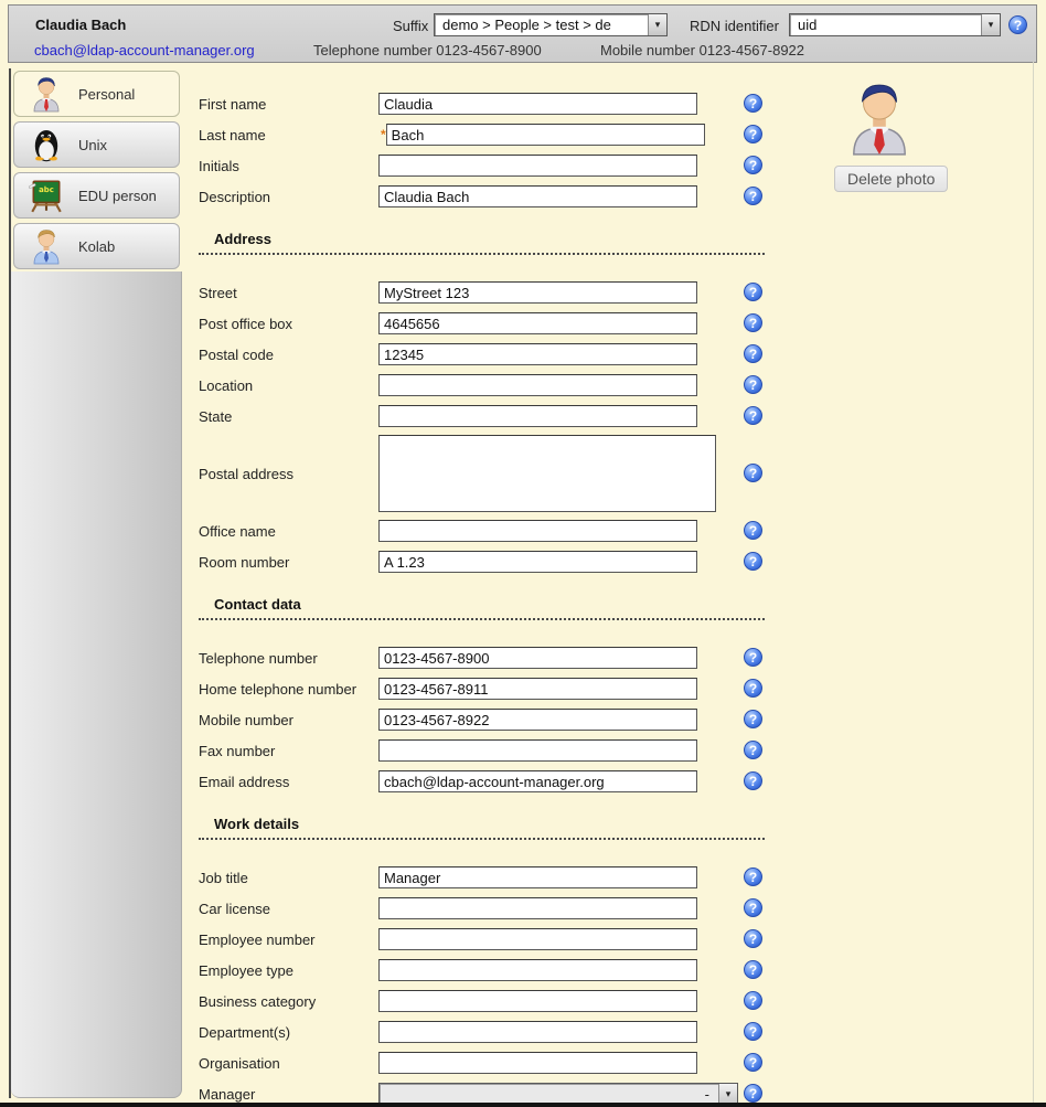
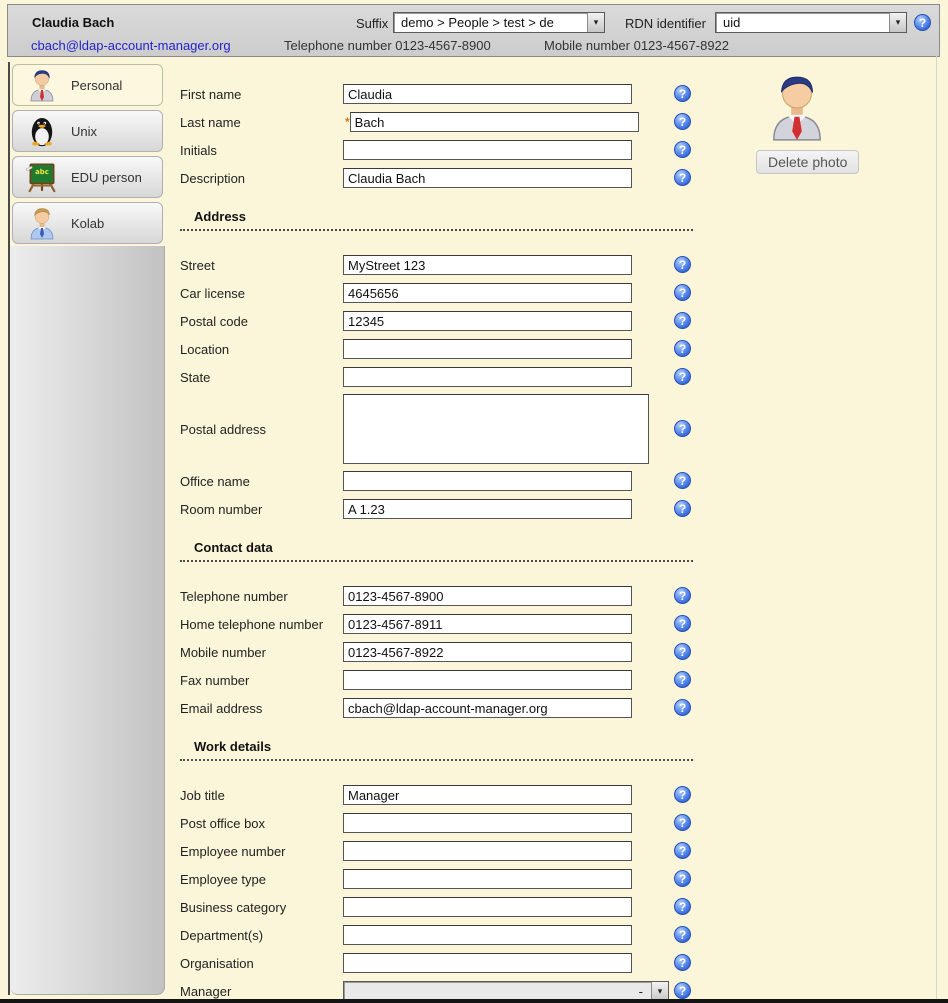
  Claudia Bach
  cbach@ldap-account-manager.org
  Telephone number 0123-4567-8900
  Mobile number 0123-4567-8922
  Suffix
  demo > People > test > de
  ▾
  RDN identifier
  uid
  ▾
  ?
  Personal
  Unix
  abc
  EDU person
  Kolab
  First name
  Claudia
  ?
  Last name
  *
  Bach
  ?
  Initials
  ?
  Description
  Claudia Bach
  ?
  Address
  Street
  MyStreet 123
  ?
- Post office box
+ Car license
  4645656
  ?
  Postal code
  12345
  ?
  Location
  ?
  State
  ?
  Postal address
  ?
  Office name
  ?
  Room number
  A 1.23
  ?
  Contact data
  Telephone number
  0123-4567-8900
  ?
  Home telephone number
  0123-4567-8911
  ?
  Mobile number
  0123-4567-8922
  ?
  Fax number
  ?
  Email address
  cbach@ldap-account-manager.org
  ?
  Work details
  Job title
  Manager
  ?
- Car license
+ Post office box
  ?
  Employee number
  ?
  Employee type
  ?
  Business category
  ?
  Department(s)
  ?
  Organisation
  ?
  Manager
  -
  ▾
  ?
  Delete photo
